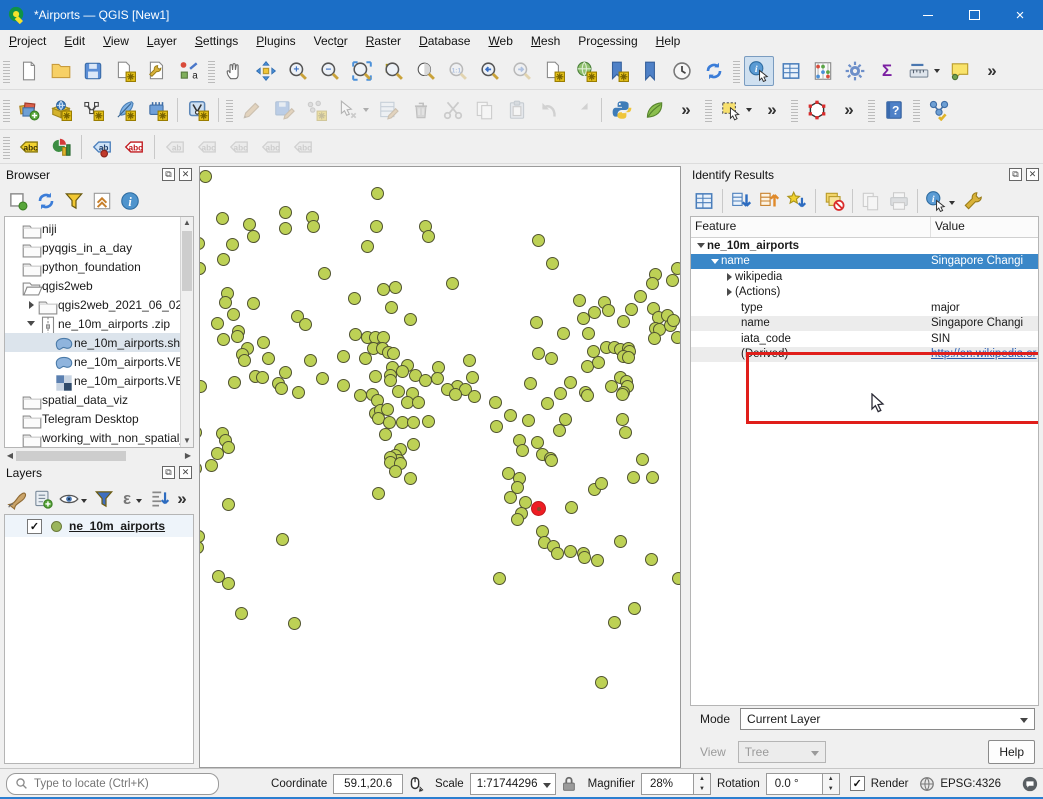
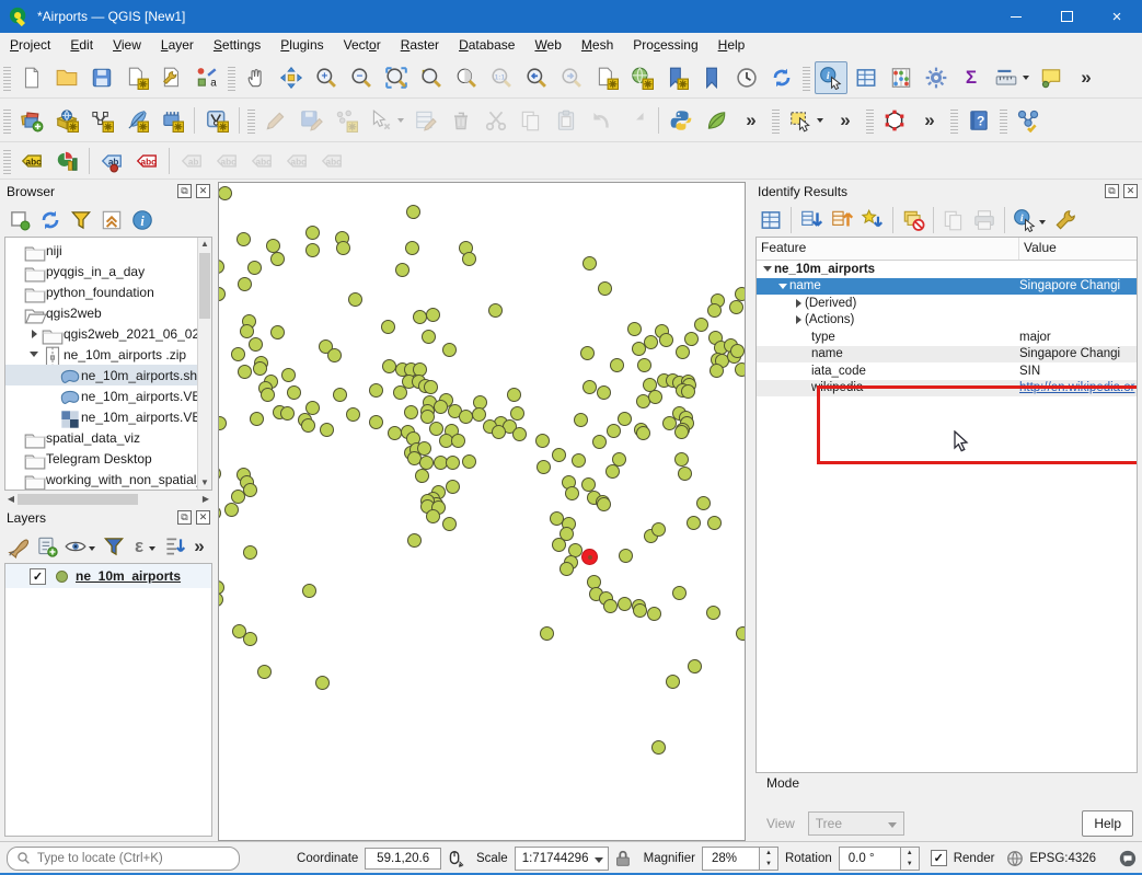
  *Airports — QGIS [New1]
  ×
  Project
  Edit
  View
  Layer
  Settings
  Plugins
  Vector
  Raster
  Database
  Web
  Mesh
  Processing
  Help
  a
  +
  −
  i
  Σ
  »
  »
  »
  »
  ?
  abc
  ab
  abc
  ab
  abc
  abc
  abc
  abc
  Browser
  ⧉
  ✕
  i
  niji
  pyqgis_in_a_day
  python_foundation
  qgis2web
  qgis2web_2021_06_02
  ne_10m_airports .zip
  ne_10m_airports.sh
  ne_10m_airports.V
  ne_10m_airports.V
  spatial_data_viz
  Telegram Desktop
  working_with_non_spatial
  ▲
  ▼
  ◀
  ▶
  Layers
  ⧉
  ✕
  ε
  »
  ✓
  ne_10m_airports
  Identify Results
  ⧉
  ✕
  i
  Feature
  Value
  ne_10m_airports
  name
  Singapore Changi
- wikipedia
+ (Derived)
  (Actions)
  type
  major
  name
  Singapore Changi
  iata_code
  SIN
- (Derived)
+ wikipedia
  http://en.wikipedia.or
  Mode
- Current Layer
  View
  Tree
  Help
  Type to locate (Ctrl+K)
  Coordinate
  59.1,20.6
  Scale
  1:71744296
  Magnifier
  28%
  Rotation
  0.0 °
  ✓
  Render
  EPSG:4326
